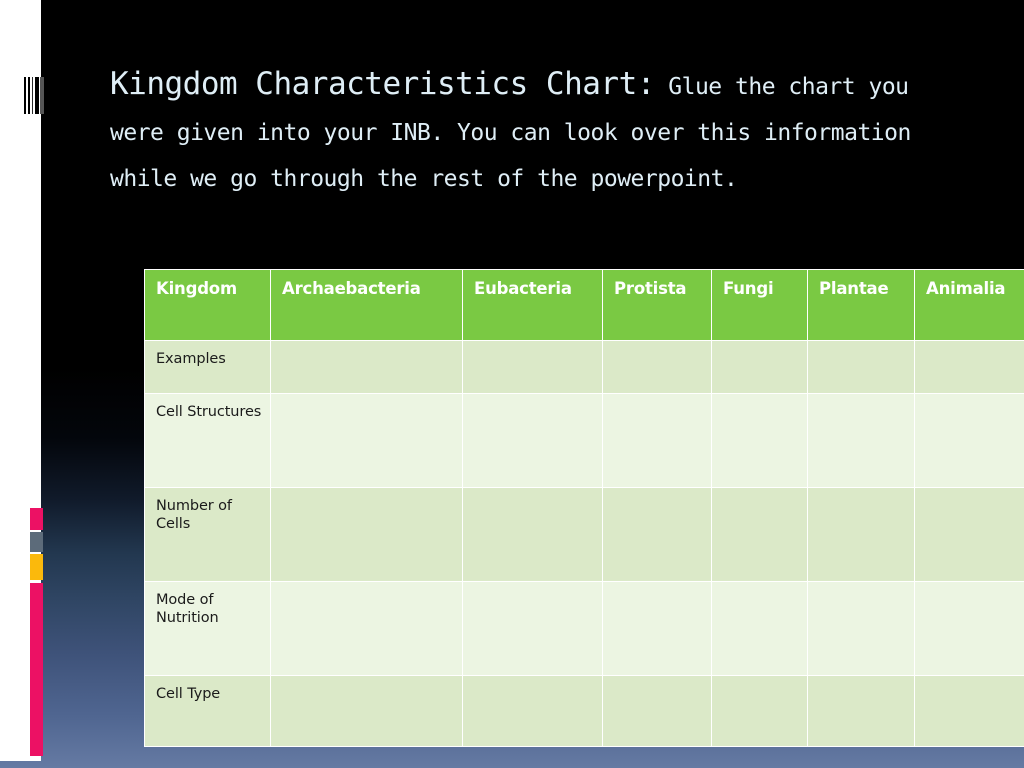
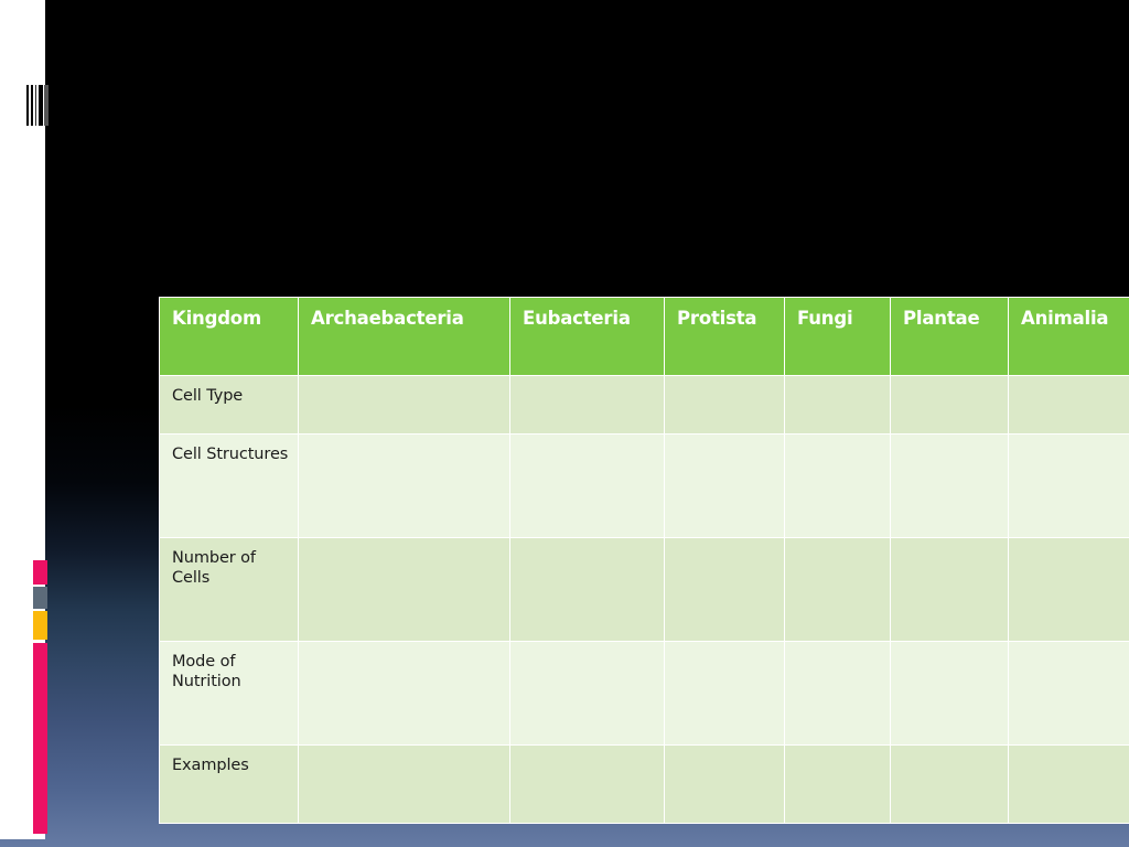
- Kingdom Characteristics Chart: Glue the chart you were given into your INB. You can look over this information while we go through the rest of the powerpoint.
  Kingdom	Archaebacteria	Eubacteria	Protista	Fungi	Plantae	Animalia
- Examples
+ Cell Type
  Cell Structures
  Number of Cells
  Mode of Nutrition
- Cell Type
+ Examples
